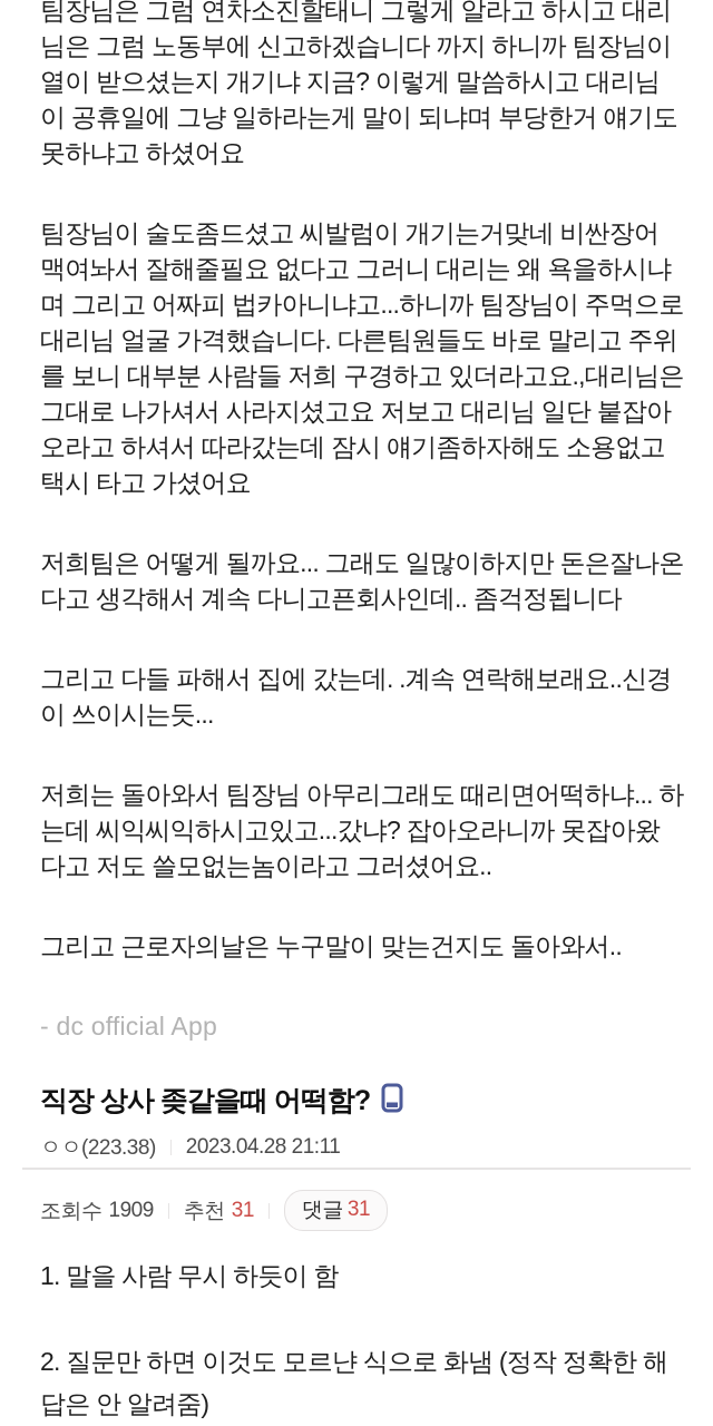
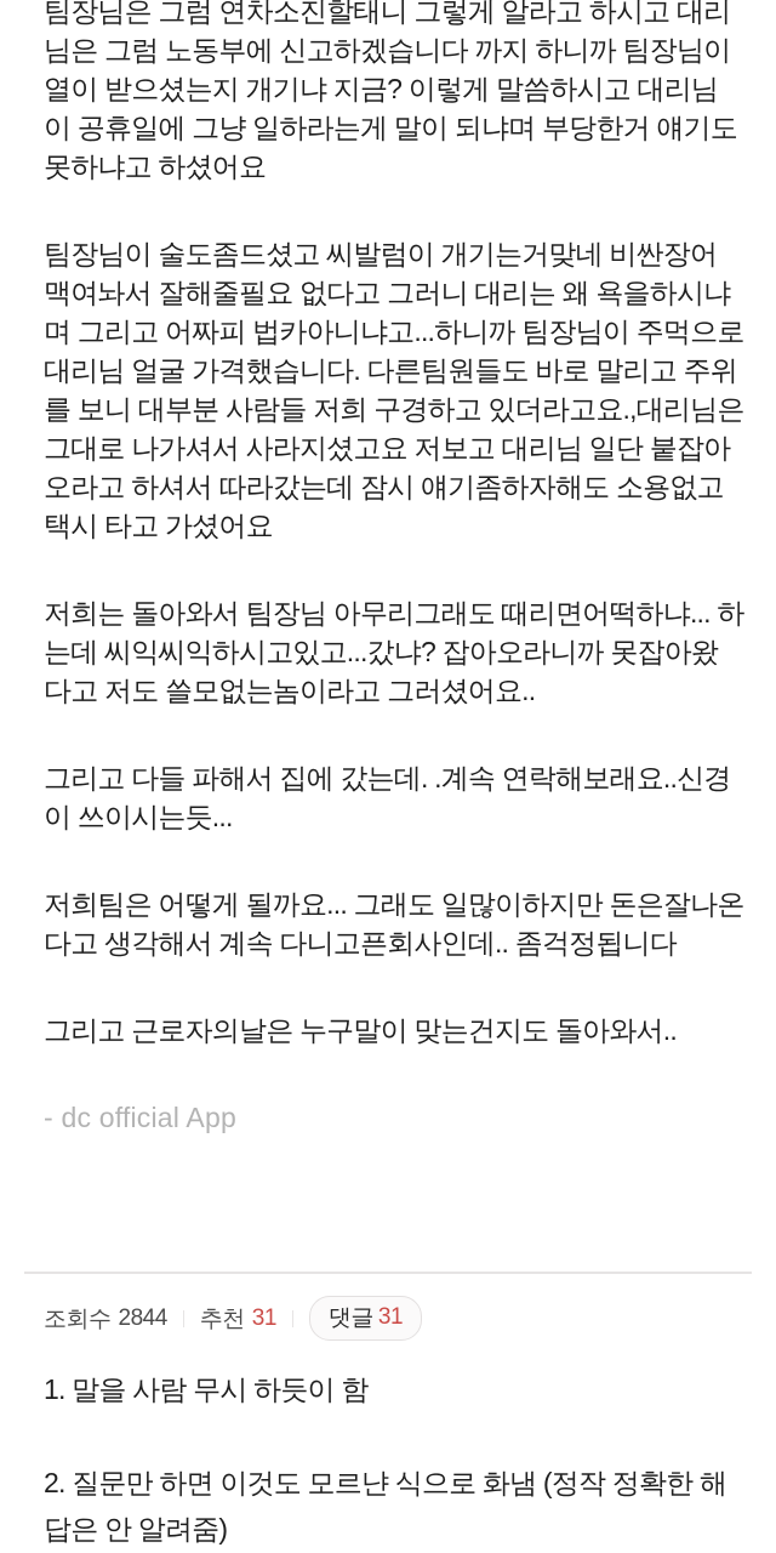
  팀장님은 그럼 연차소진할태니 그렇게 알라고 하시고 대리님은 그럼 노동부에 신고하겠습니다 까지 하니까 팀장님이 열이 받으셨는지 개기냐 지금? 이렇게 말씀하시고 대리님이 공휴일에 그냥 일하라는게 말이 되냐며 부당한거 얘기도 못하냐고 하셨어요
  팀장님이 술도좀드셨고 씨발럼이 개기는거맞네 비싼장어 맥여놔서 잘해줄필요 없다고 그러니 대리는 왜 욕을하시냐며 그리고 어짜피 법카아니냐고...하니까 팀장님이 주먹으로 대리님 얼굴 가격했습니다. 다른팀원들도 바로 말리고 주위를 보니 대부분 사람들 저희 구경하고 있더라고요.,대리님은 그대로 나가셔서 사라지셨고요 저보고 대리님 일단 붙잡아오라고 하셔서 따라갔는데 잠시 얘기좀하자해도 소용없고 택시 타고 가셨어요
- 저희팀은 어떻게 될까요... 그래도 일많이하지만 돈은잘나온다고 생각해서 계속 다니고픈회사인데.. 좀걱정됩니다
+ 저희는 돌아와서 팀장님 아무리그래도 때리면어떡하냐... 하는데 씨익씨익하시고있고...갔냐? 잡아오라니까 못잡아왔다고 저도 쓸모없는놈이라고 그러셨어요..
  그리고 다들 파해서 집에 갔는데. .계속 연락해보래요..신경이 쓰이시는듯...
- 저희는 돌아와서 팀장님 아무리그래도 때리면어떡하냐... 하는데 씨익씨익하시고있고...갔냐? 잡아오라니까 못잡아왔다고 저도 쓸모없는놈이라고 그러셨어요..
+ 저희팀은 어떻게 될까요... 그래도 일많이하지만 돈은잘나온다고 생각해서 계속 다니고픈회사인데.. 좀걱정됩니다
  그리고 근로자의날은 누구말이 맞는건지도 돌아와서..
  - dc official App
- 직장 상사 좆같을때 어떡함?
- ㅇㅇ(223.38)
- 2023.04.28 21:11
  조회수
- 1909
+ 2844
  추천
  31
  댓글
  31
  1. 말을 사람 무시 하듯이 함
  2. 질문만 하면 이것도 모르냔 식으로 화냄 (정작 정확한 해답은 안 알려줌)
